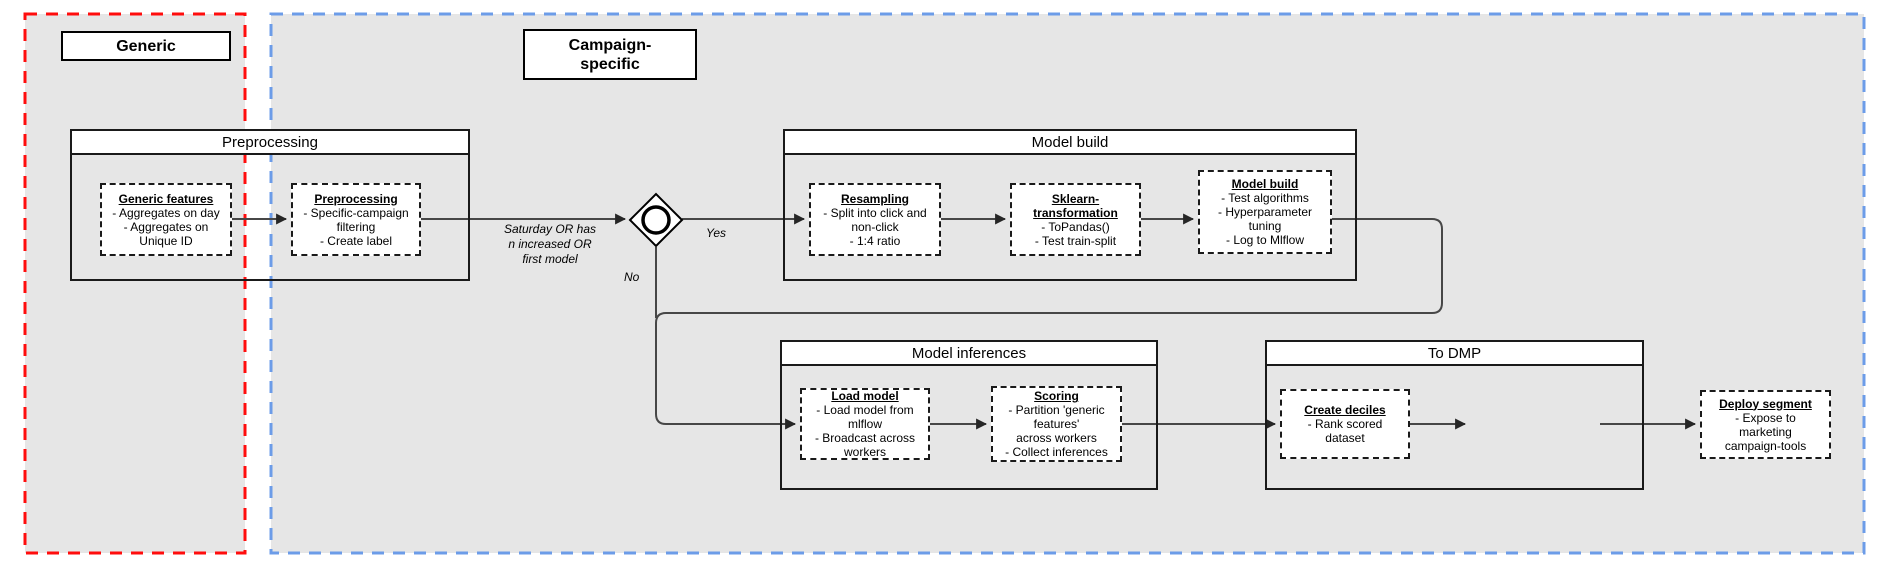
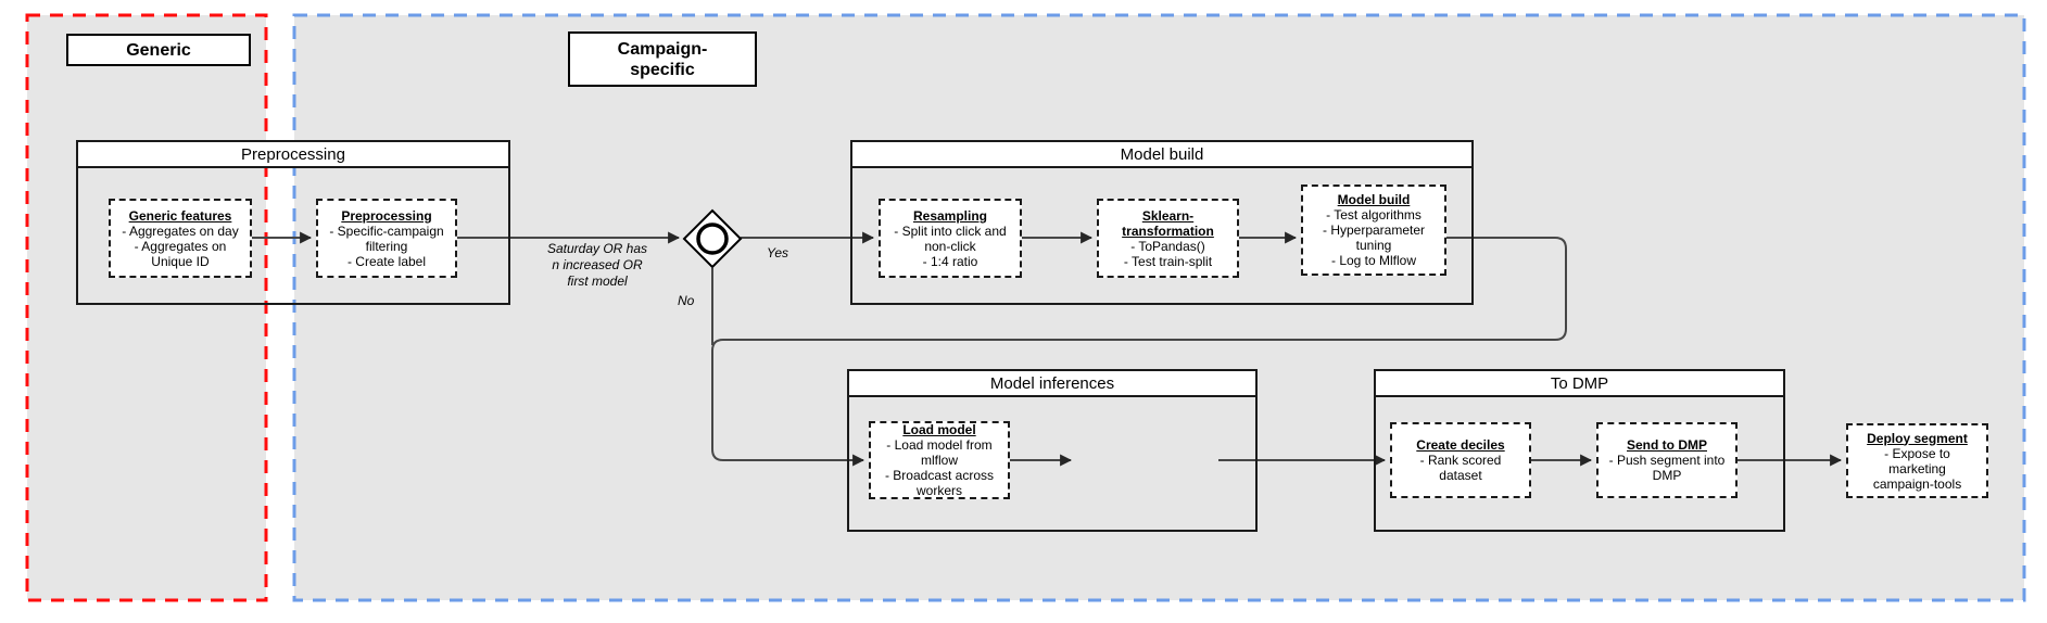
  Generic
  Campaign-
  specific
  Preprocessing
  Model build
  Model inferences
  To DMP
  Generic features
  - Aggregates on day
  - Aggregates on
  Unique ID
  Preprocessing
  - Specific-campaign
  filtering
  - Create label
  Resampling
  - Split into click and
  non-click
  - 1:4 ratio
  Sklearn-
  transformation
  - ToPandas()
  - Test train-split
  Model build
  - Test algorithms
  - Hyperparameter
  tuning
  - Log to Mlflow
  Load model
  - Load model from
  mlflow
  - Broadcast across
  workers
- Scoring
- - Partition 'generic
- features'
- across workers
- - Collect inferences
  Create deciles
  - Rank scored
  dataset
+ Send to DMP
+ - Push segment into
+ DMP
  Deploy segment
  - Expose to
  marketing
  campaign-tools
  Saturday OR has
  n increased OR
  first model
  Yes
  No
